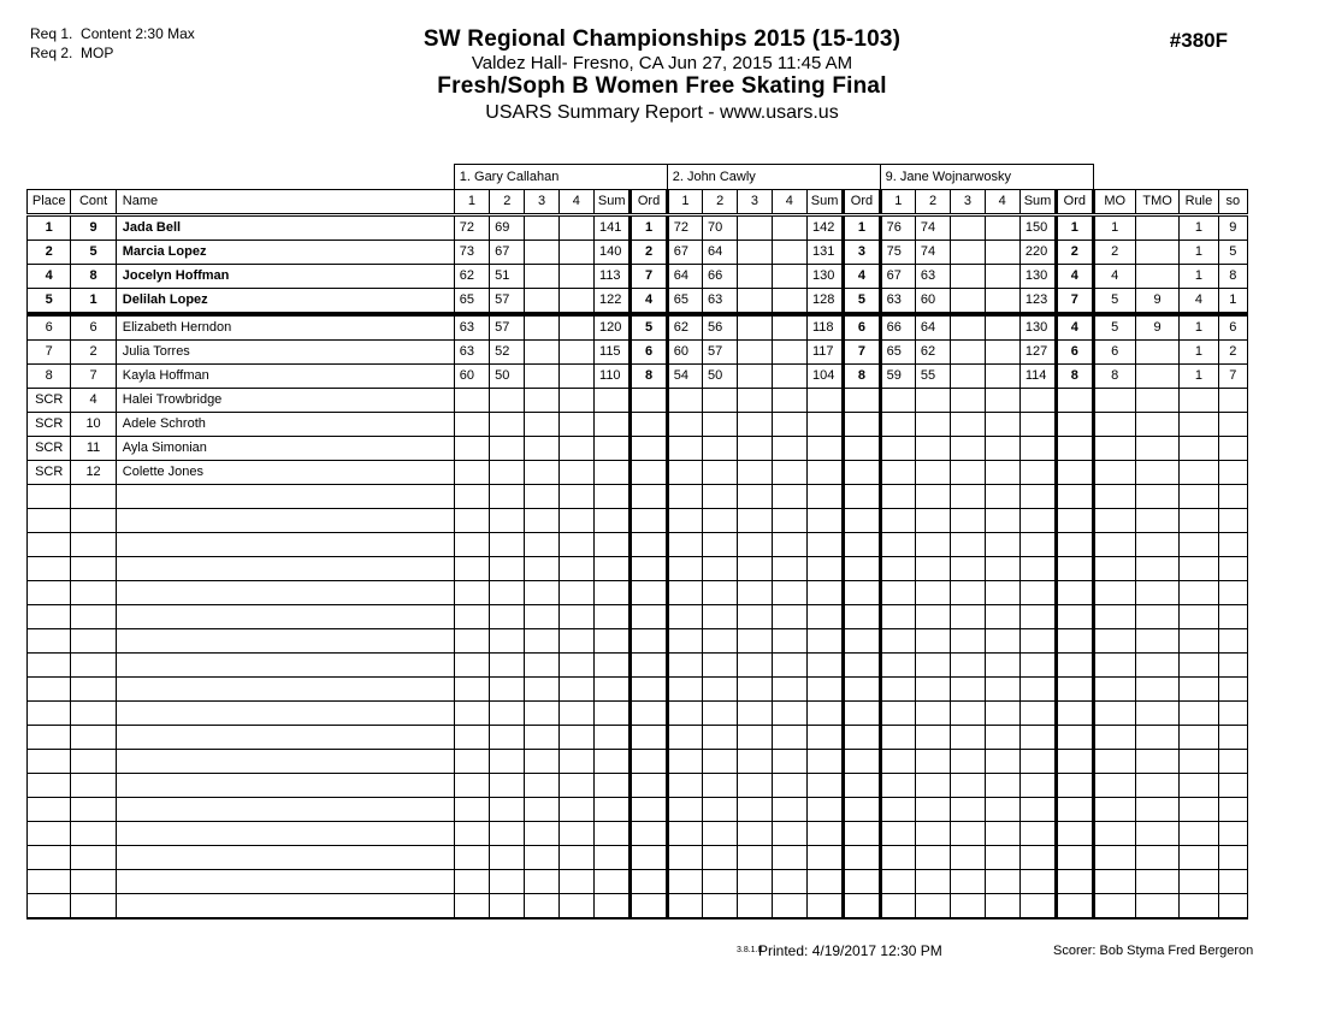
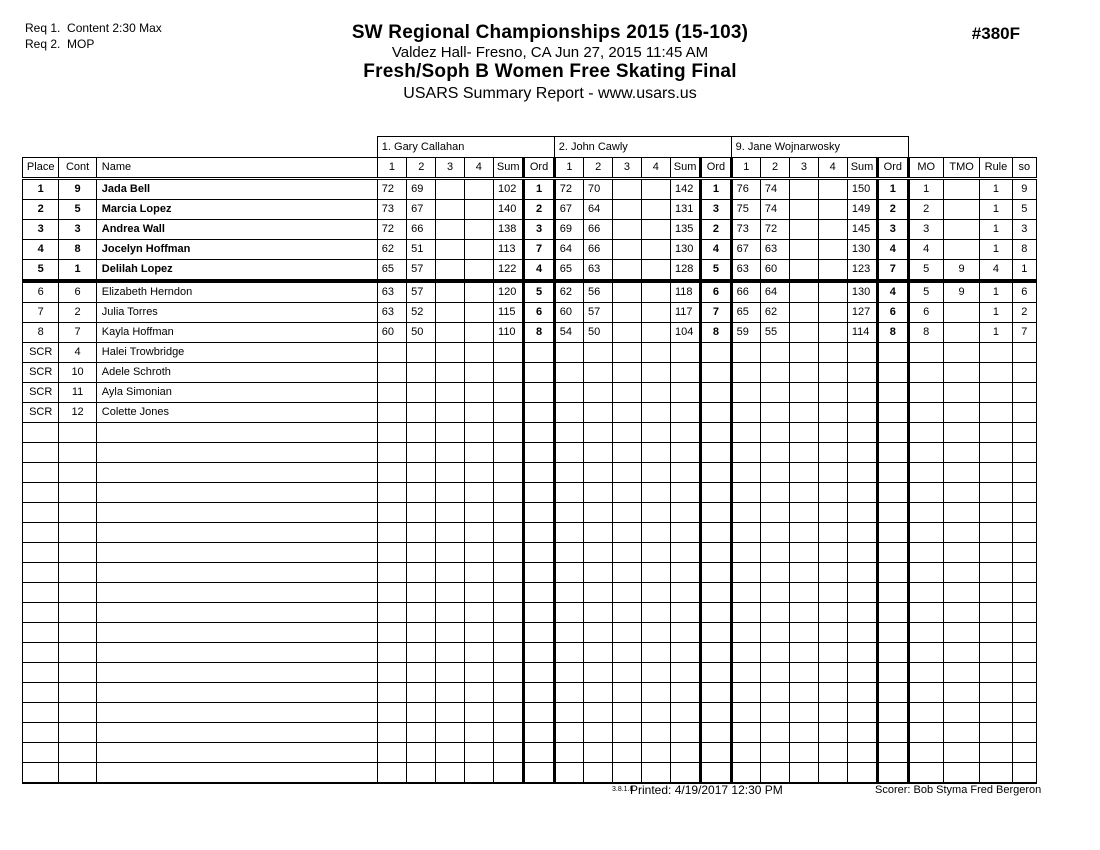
  Req 1. Content 2:30 Max Req 2. MOP
  SW Regional Championships 2015 (15-103)
  Valdez Hall- Fresno, CA Jun 27, 2015 11:45 AM
  Fresh/Soph B Women Free Skating Final
  USARS Summary Report - www.usars.us
  #380F
  	1. Gary Callahan	2. John Cawly	9. Jane Wojnarwosky
  Place	Cont	Name	1	2	3	4	Sum	Ord	1	2	3	4	Sum	Ord	1	2	3	4	Sum	Ord	MO	TMO	Rule	so
- 1	9	Jada Bell	72	69			141	1	72	70			142	1	76	74			150	1	1		1	9
+ 1	9	Jada Bell	72	69			102	1	72	70			142	1	76	74			150	1	1		1	9
- 2	5	Marcia Lopez	73	67			140	2	67	64			131	3	75	74			220	2	2		1	5
+ 2	5	Marcia Lopez	73	67			140	2	67	64			131	3	75	74			149	2	2		1	5
+ 3	3	Andrea Wall	72	66			138	3	69	66			135	2	73	72			145	3	3		1	3
  4	8	Jocelyn Hoffman	62	51			113	7	64	66			130	4	67	63			130	4	4		1	8
  5	1	Delilah Lopez	65	57			122	4	65	63			128	5	63	60			123	7	5	9	4	1
  6	6	Elizabeth Herndon	63	57			120	5	62	56			118	6	66	64			130	4	5	9	1	6
  7	2	Julia Torres	63	52			115	6	60	57			117	7	65	62			127	6	6		1	2
  8	7	Kayla Hoffman	60	50			110	8	54	50			104	8	59	55			114	8	8		1	7
  SCR	4	Halei Trowbridge
  SCR	10	Adele Schroth
  SCR	11	Ayla Simonian
  SCR	12	Colette Jones
  Printed: 4/19/2017 12:30 PM
  Scorer: Bob Styma Fred Bergeron
